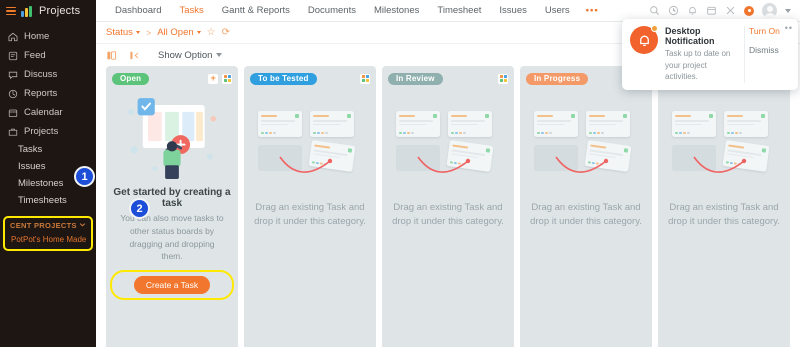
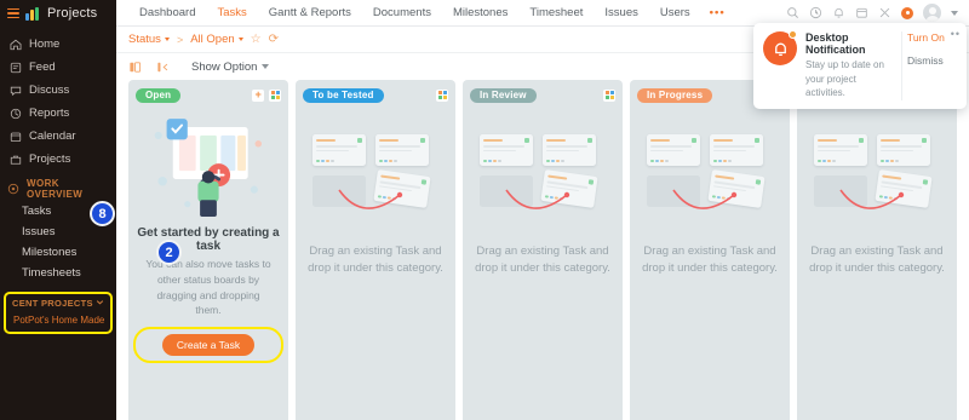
  Projects
  Home
  Feed
  Discuss
  Reports
  Calendar
  Projects
+ WORK OVERVIEW
  Tasks
  Issues
  Milestones
  Timesheets
  CENT PROJECTS
  PotPot's Home Made
  Dashboard
  Tasks
  Gantt & Reports
  Documents
  Milestones
  Timesheet
  Issues
  Users
  •••
  Status
  >
  All Open
  ☆
  ⟳
  Show Option
  Open
  +
  Get started by creating a task
  Youn also move tasks to other status boards by dragging and dropping them.
  Create a Task
  To be Tested
  Drag an existing Task and drop it under this category.
  In Review
  Drag an existing Task and drop it under this category.
  In Progress
  Drag an existing Task and drop it under this category.
  Drag an existing Task and drop it under this category.
  ••
  Desktop Notification
- Task up to date on your project activities.
+ Stay up to date on your project activities.
  Turn On
  Dismiss
- 1
+ 8
  2
